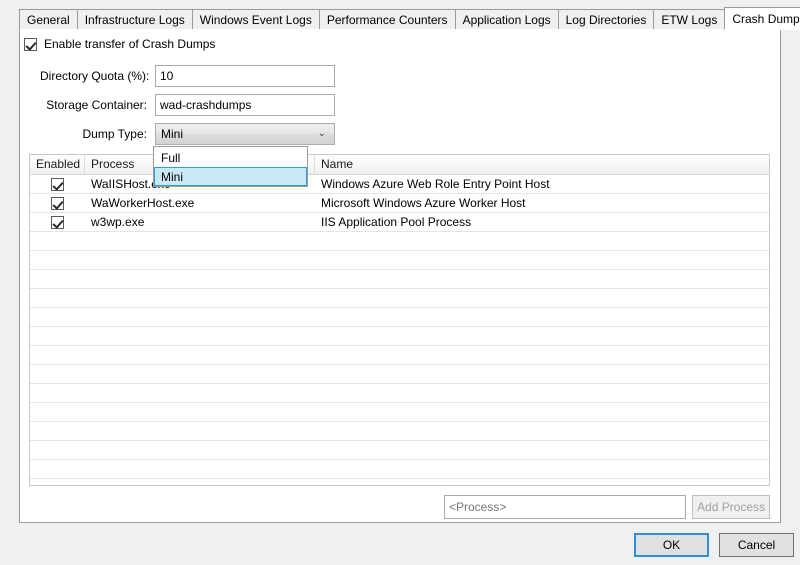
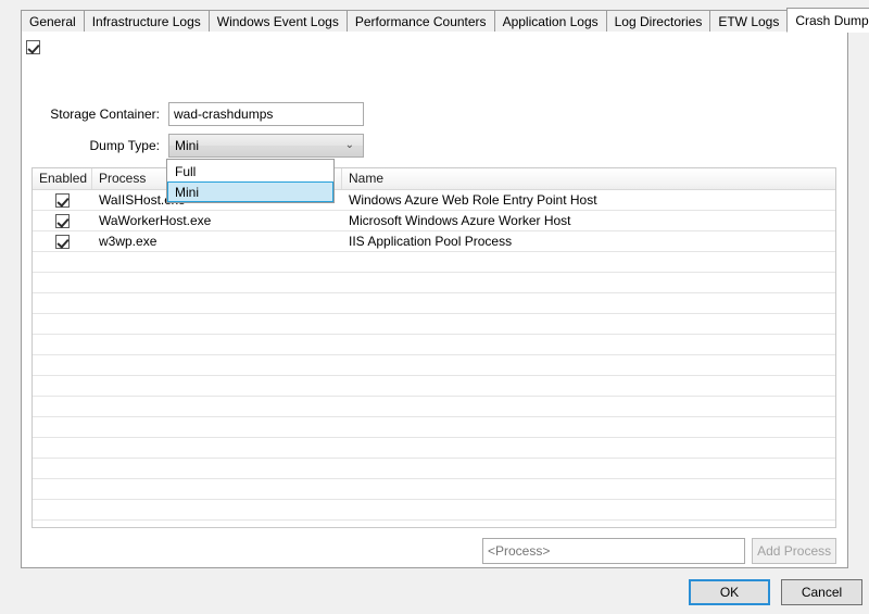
  General
  Infrastructure Logs
  Windows Event Logs
  Performance Counters
  Application Logs
  Log Directories
  ETW Logs
  Crash Dump
- Enable transfer of Crash Dumps
- Directory Quota (%):
- 10
  Storage Container:
  wad-crashdumps
  Dump Type:
  Mini
  ⌄
  Enabled
  Process
  Name
  WaIISHost.
  Windows Azure Web Role Entry Point Host
  WaWorkerHost.exe
  Microsoft Windows Azure Worker Host
  w3wp.exe
  IIS Application Pool Process
  <Process>
  Add Process
  Full
  Mini
  OK
  Cancel
